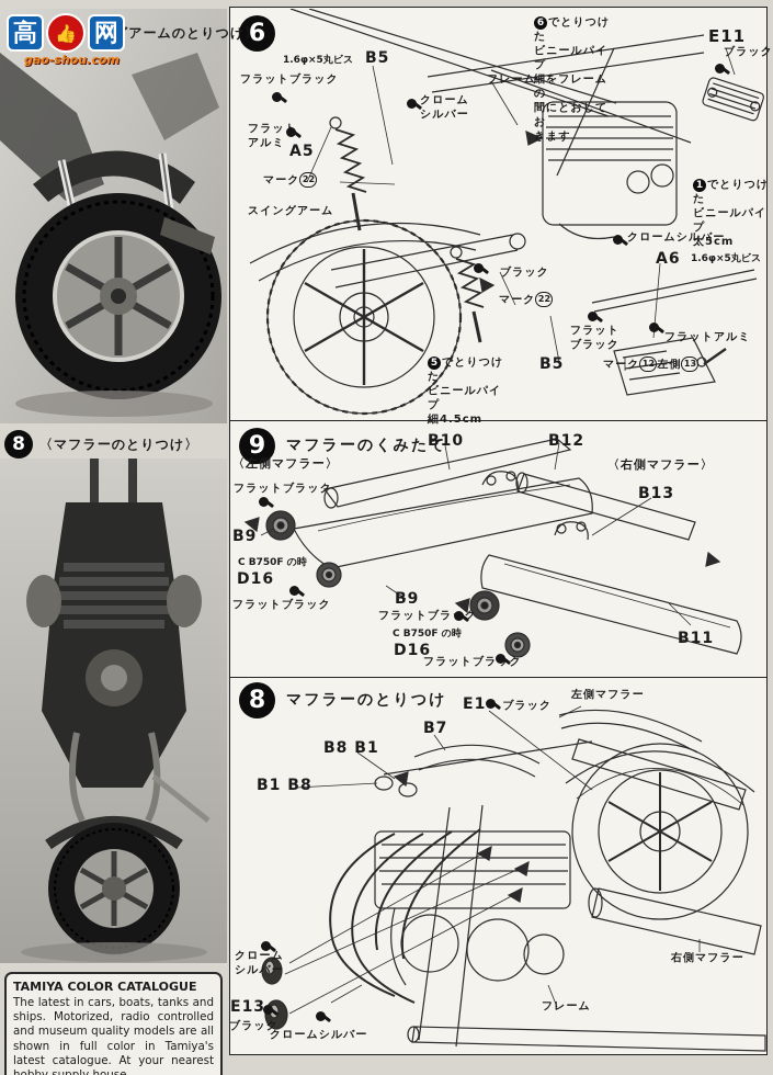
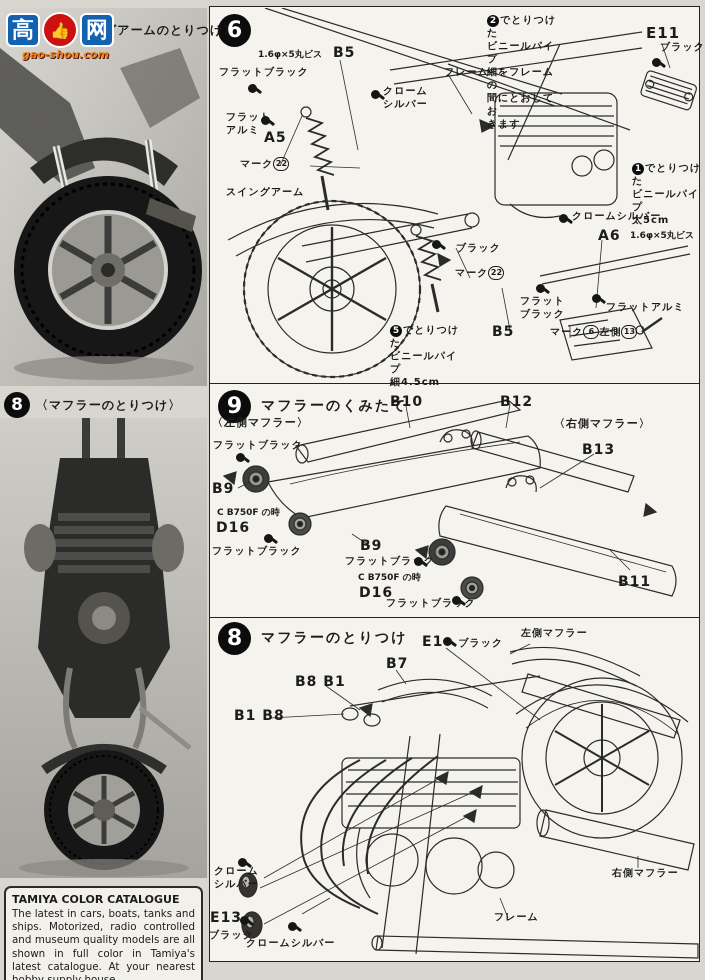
  高
  👍
  网
  gao-shou.com
  アームのとりつけ〉
  8
  〈マフラーのとりつけ〉
  TAMIYA COLOR CATALOGUE
  The latest in cars, boats, tanks and ships. Motorized, radio controlled and museum quality models are all shown in full color in Tamiya's latest catalogue. At your nearest
  6
- 6 でとりつけた
+ 2 でとりつけた
  ビニールパイプ
  細をフレームの
  間にとおしてお
  きます
  E11
  ブラック
  1.6φ×5丸ビス
  B5
  フラットブラック
  フレーム
  クローム
  シルバー
  フラッ
  アルミ
  A5
  マーク 22
  スイングアーム
  1 でとりつけた
  ビニールパイプ
  太5cm
  クロームシルバー
  A6
  1.6φ×5丸ビス
  ブラック
  マーク 22
  フラット
  ブラック
  フラットアルミ
  B5
  5 でとりつけた
  ビニールパイプ
  細4.5cm
- マーク 12 左側 13
+ マーク 6 左側 13
  9
  マフラーのくみたて
  〈左側マフラー〉
  フラットブラック
  B9
  B10
  B12
  〈右側マフラー〉
  B13
  B11
  C B750F の時
  D16
  フラットブラック
  B9
  フラットブラク
  C B750F の時
  D16
  フラットブラク
  8
  マフラーのとりつけ
  E1 ブラック
  左側マフラー
  B7
  B8 B1
  B1 B8
  クローム
  シルバー
  E13
  ブラック
  クロームシルバー
  フレーム
  右側マフラー
